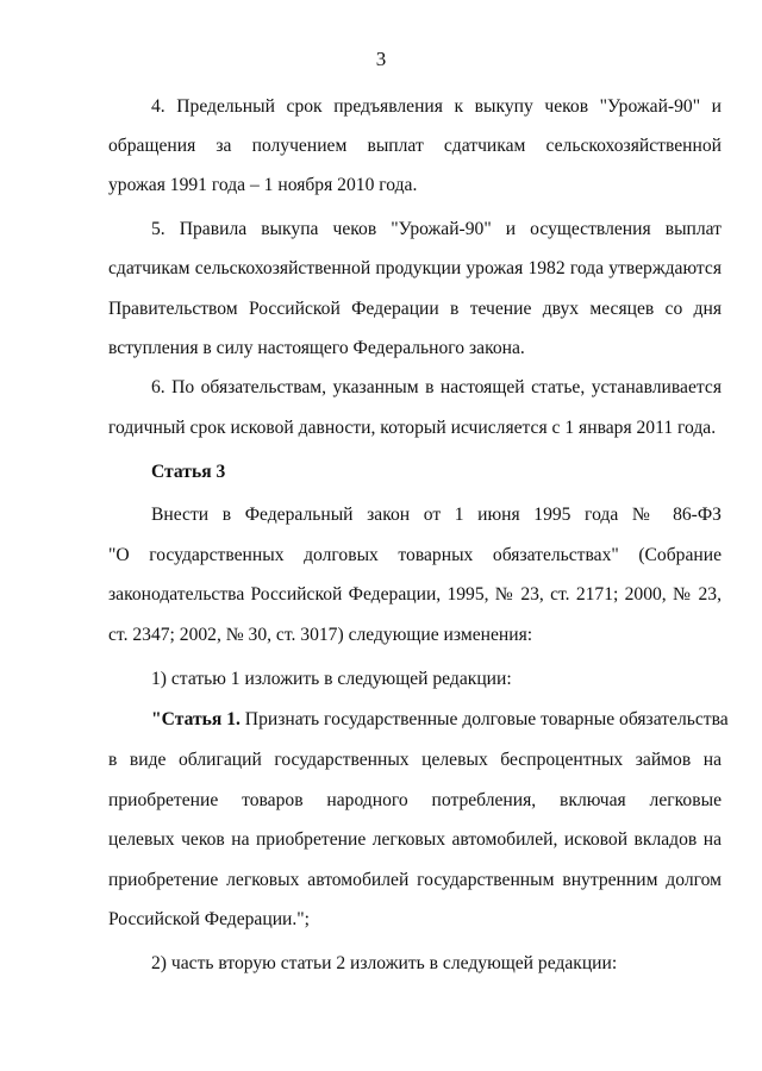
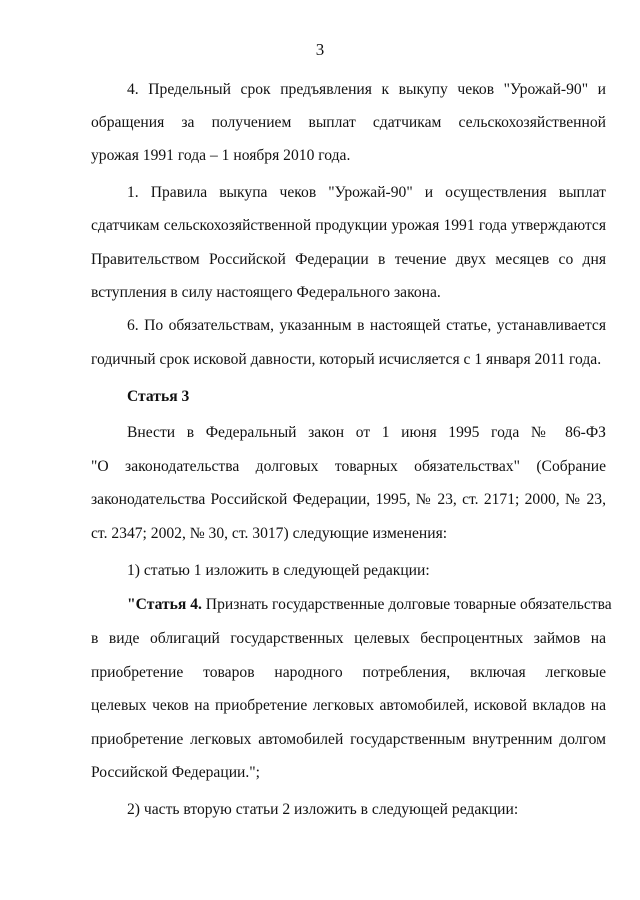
  3
  4. Предельный срок предъявления к выкупу чеков "Урожай-90" и
  обращения за получением выплат сдатчикам сельскохозяйственной
  урожая 1991 года – 1 ноября 2010 года.
- 5. Правила выкупа чеков "Урожай-90" и осуществления выплат
+ 1. Правила выкупа чеков "Урожай-90" и осуществления выплат
- сдатчикам сельскохозяйственной продукции урожая 1982 года утверждаются
+ сдатчикам сельскохозяйственной продукции урожая 1991 года утверждаются
  Правительством Российской Федерации в течение двух месяцев со дня
  вступления в силу настоящего Федерального закона.
  6. По обязательствам, указанным в настоящей статье, устанавливается
  годичный срок исковой давности, который исчисляется с 1 января 2011 года.
  Статья 3
  Внести в Федеральный закон от 1 июня 1995 года № 86-ФЗ
- "О государственных долговых товарных обязательствах" (Собрание
+ "О законодательства долговых товарных обязательствах" (Собрание
  законодательства Российской Федерации, 1995, № 23, ст. 2171; 2000, № 23,
  ст. 2347; 2002, № 30, ст. 3017) следующие изменения:
  1) статью 1 изложить в следующей редакции:
- "Статья 1. Признать государственные долговые товарные обязательства
+ "Статья 4. Признать государственные долговые товарные обязательства
  в виде облигаций государственных целевых беспроцентных займов на
  приобретение товаров народного потребления, включая легковые
  целевых чеков на приобретение легковых автомобилей, исковой вкладов на
  приобретение легковых автомобилей государственным внутренним долгом
  Российской Федерации.";
  2) часть вторую статьи 2 изложить в следующей редакции:
